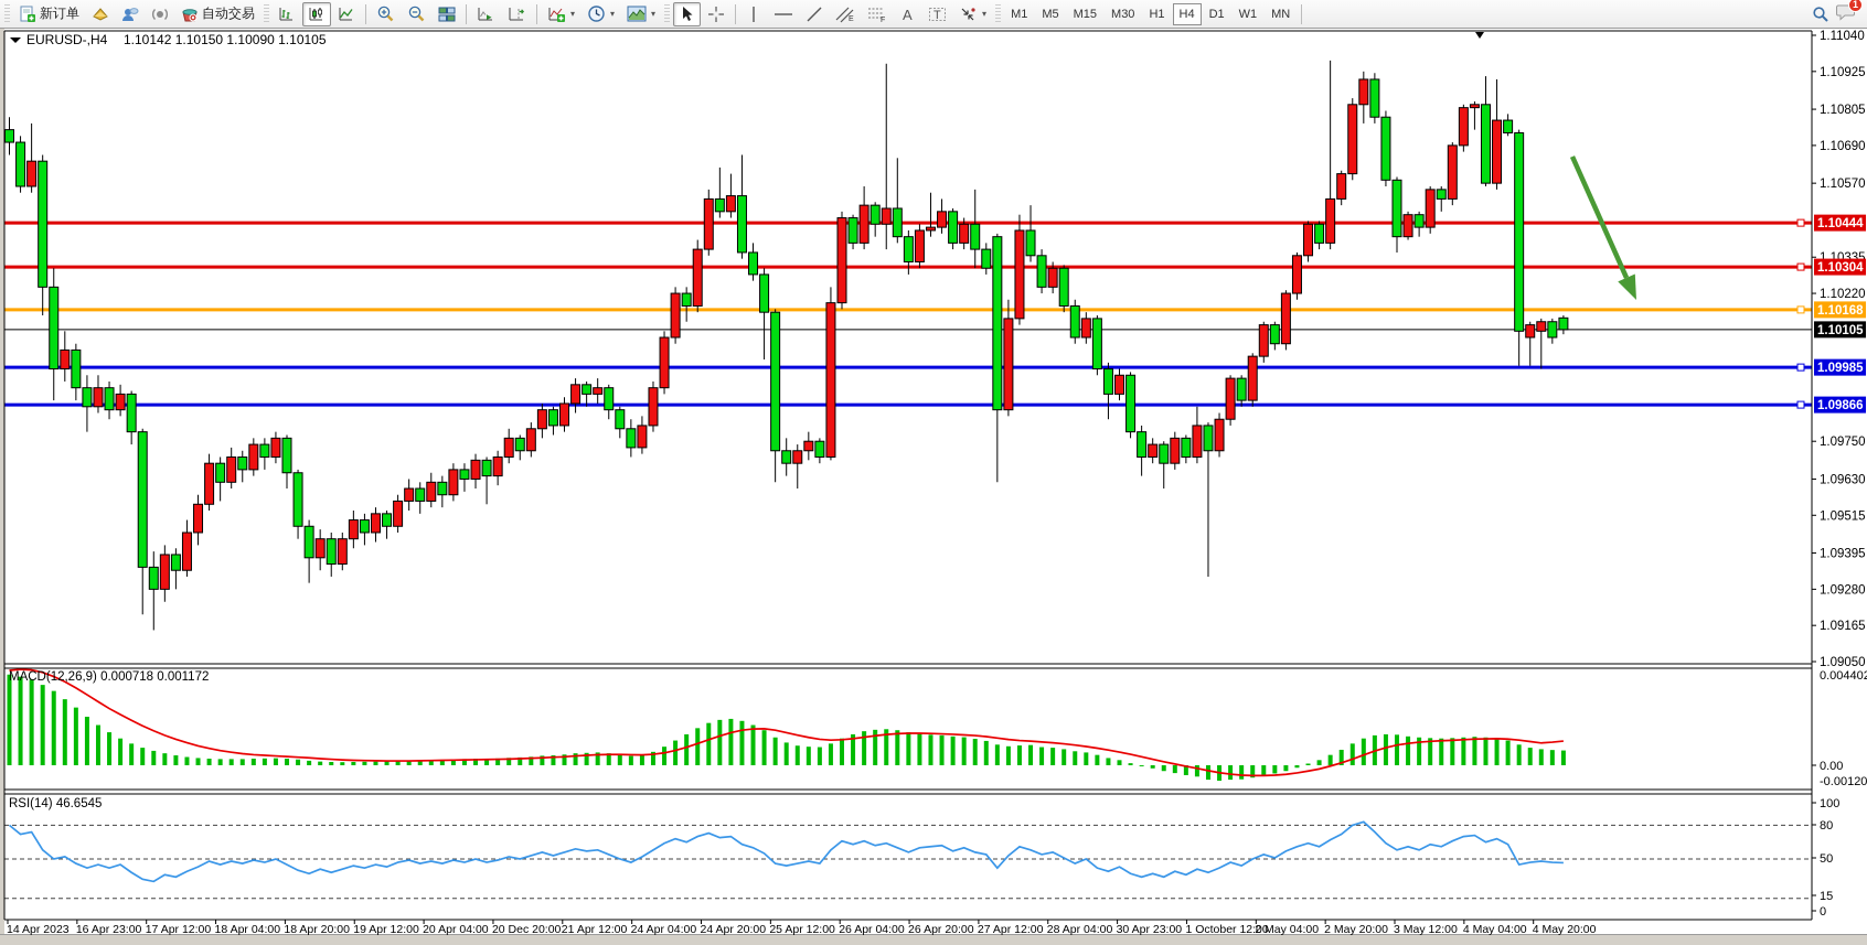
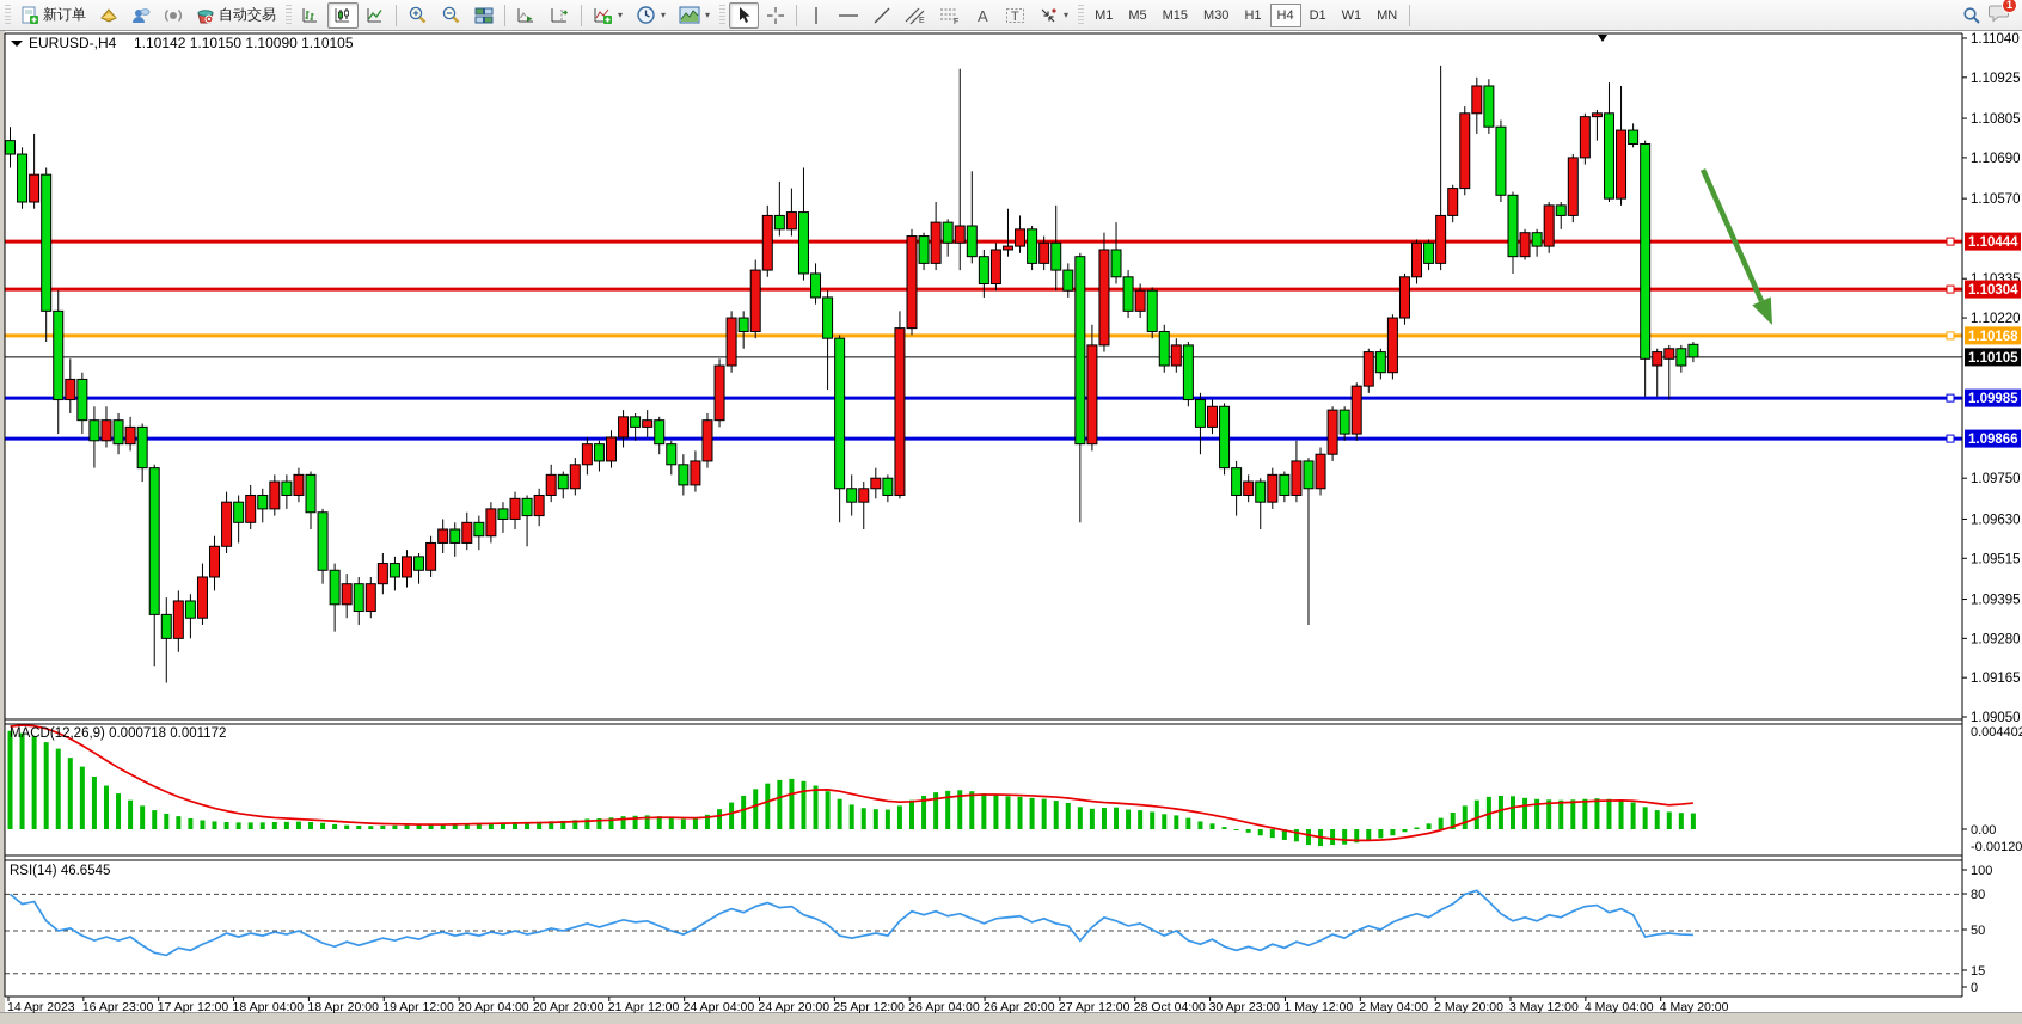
  新订单
  自动交易
  ▾
  ▾
  ▾
  A
  T
  ▾
  M1
  M5
  M15
  M30
  H1
  H4
  D1
  W1
  MN
  1
  1.11040
  1.10925
  1.10805
  1.10690
  1.10570
  1.10335
  1.10220
  1.09750
  1.09630
  1.09515
  1.09395
  1.09280
  1.09165
  1.09050
  1.10444
  1.10304
  1.10168
  1.10105
  1.09985
  1.09866
  0.00440
  0.00
  -0.00120
  100
  80
  50
  15
  0
  EURUSD-,H4
  1.10142 1.10150 1.10090 1.10105
  MACD(12,26,9) 0.000718 0.001172
  RSI(14) 46.6545
  14 Apr 2023
  16 Apr 23:00
  17 Apr 12:00
  18 Apr 04:00
  18 Apr 20:00
  19 Apr 12:00
  20 Apr 04:00
- 20 Dec 20:00
+ 20 Apr 20:00
  21 Apr 12:00
  24 Apr 04:00
  24 Apr 20:00
  25 Apr 12:00
  26 Apr 04:00
  26 Apr 20:00
  27 Apr 12:00
- 28 Apr 04:00
+ 28 Oct 04:00
  30 Apr 23:00
- 1 October 12:00
+ 1 May 12:00
  2 May 04:00
  2 May 20:00
  3 May 12:00
  4 May 04:00
  4 May 20:00
